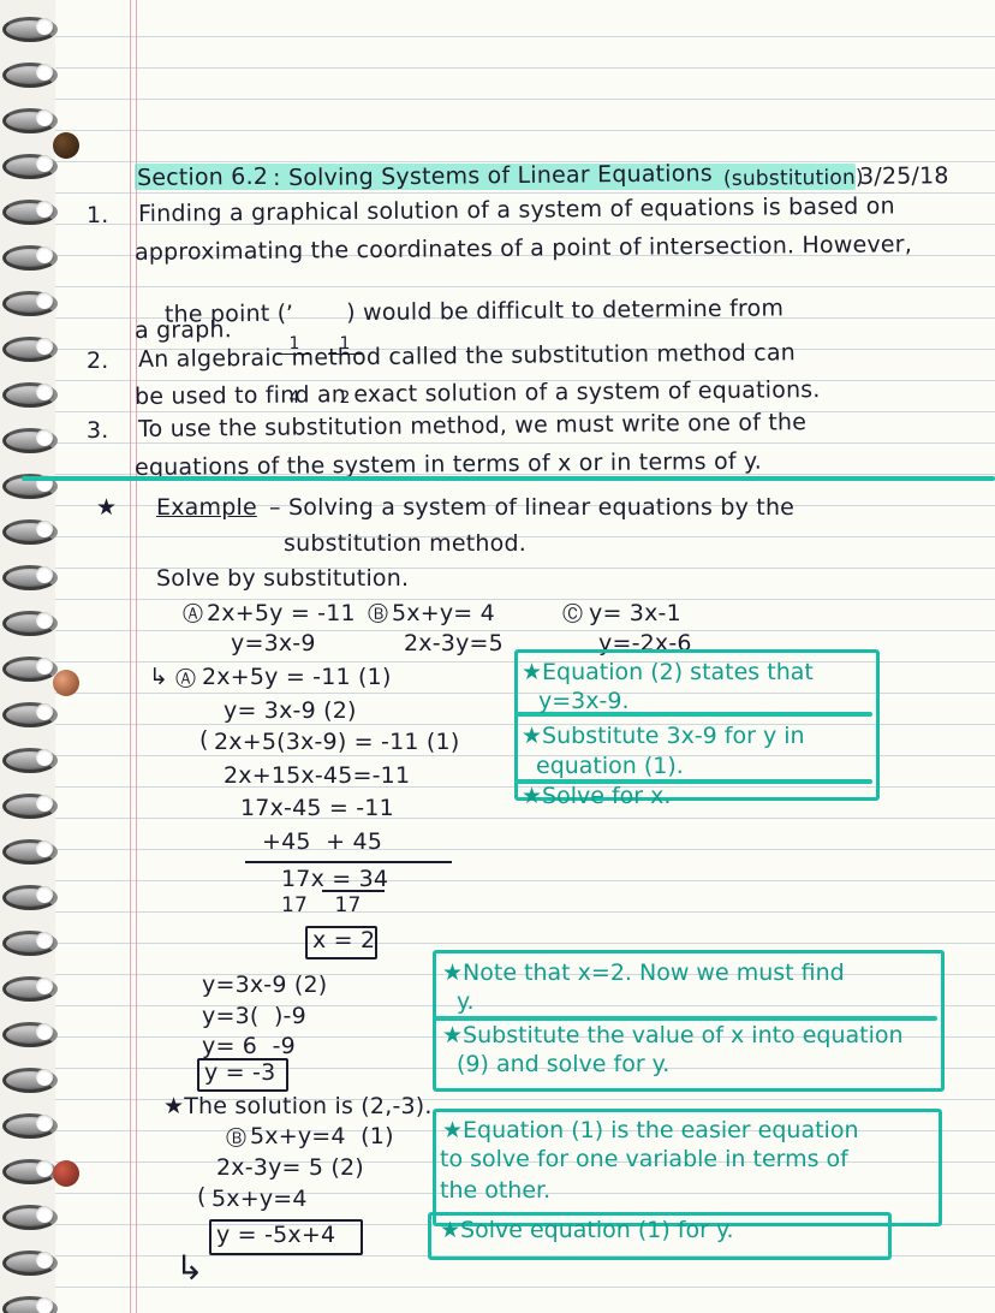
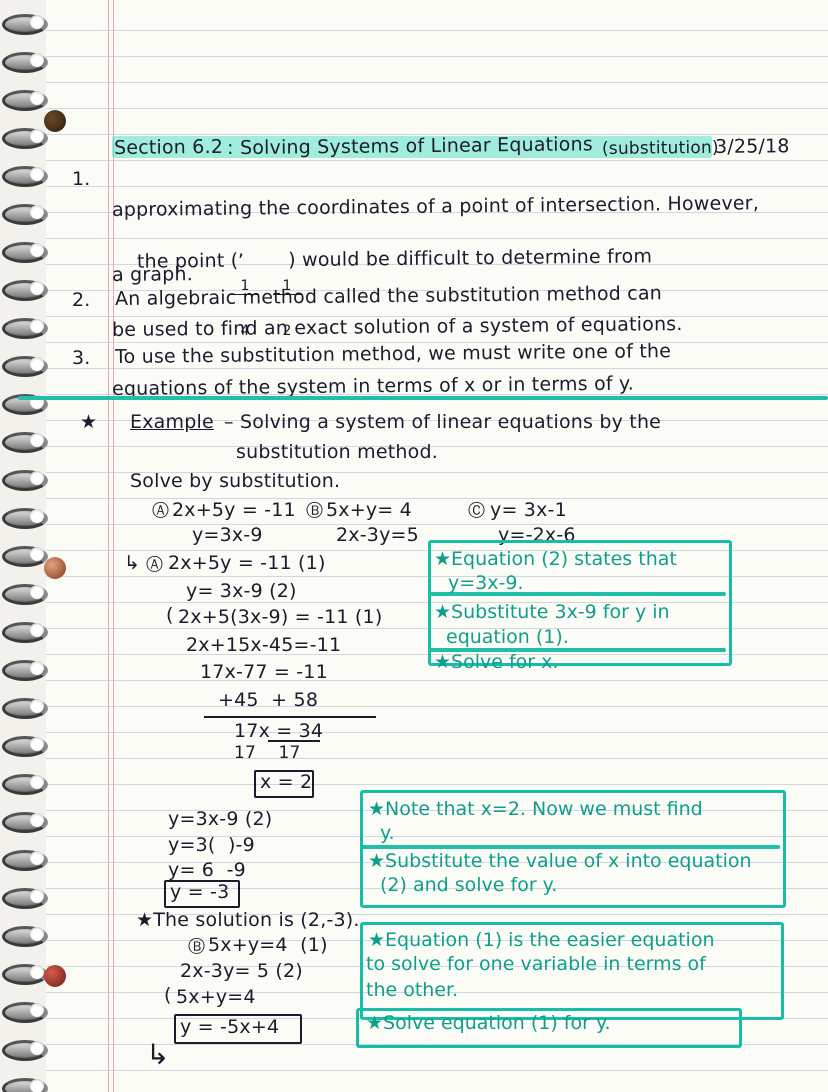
  Section 6.2
  :
  Solving Systems of Linear Equations
  (substitution)
  3/25/18
  1.
- Finding a graphical solution of a system of equations is based on
  approximating the coordinates of a point of intersection. However,
  the point ( ) would be difficult to determine from
  1
  4
  1
  2
  ,
  a graph.
  2.
  An algebraic method called the substitution method can
  be used to find an exact solution of a system of equations.
  3.
  To use the substitution method, we must write one of the
  equations of the system in terms of x or in terms of y.
  ★
  Example
  –
  Solving a system of linear equations by the
  substitution method.
  Solve by substitution.
  Ⓐ
  2x+5y = -11
  y=3x-9
  Ⓑ
  5x+y= 4
  2x-3y=5
  Ⓒ
  y= 3x-1
  y=-2x-6
  ↳
  Ⓐ
  2x+5y = -11 (1)
  y= 3x-9 (2)
  (
  2x+5(3x-9) = -11 (1)
  2x+15x-45=-11
- 17x-45 = -11
+ 17x-77 = -11
- +45 + 45
+ +45 + 58
  17x = 34
  17 17
  x = 2
  y=3x-9 (2)
  y=3( )-9
  y= 6 -9
  y = -3
  ★The solution is (2,-3).
  Ⓑ
  5x+y=4 (1)
  2x-3y= 5 (2)
  (
  5x+y=4
  y = -5x+4
  ↳
  ★Equation (2) states that
  y=3x-9.
  ★Substitute 3x-9 for y in
  equation (1).
  ★Solve for x.
  ★Note that x=2. Now we must find
  y.
  ★Substitute the value of x into equation
- (9) and solve for y.
+ (2) and solve for y.
  ★Equation (1) is the easier equation
  to solve for one variable in terms of
  the other.
  ★Solve equation (1) for y.
